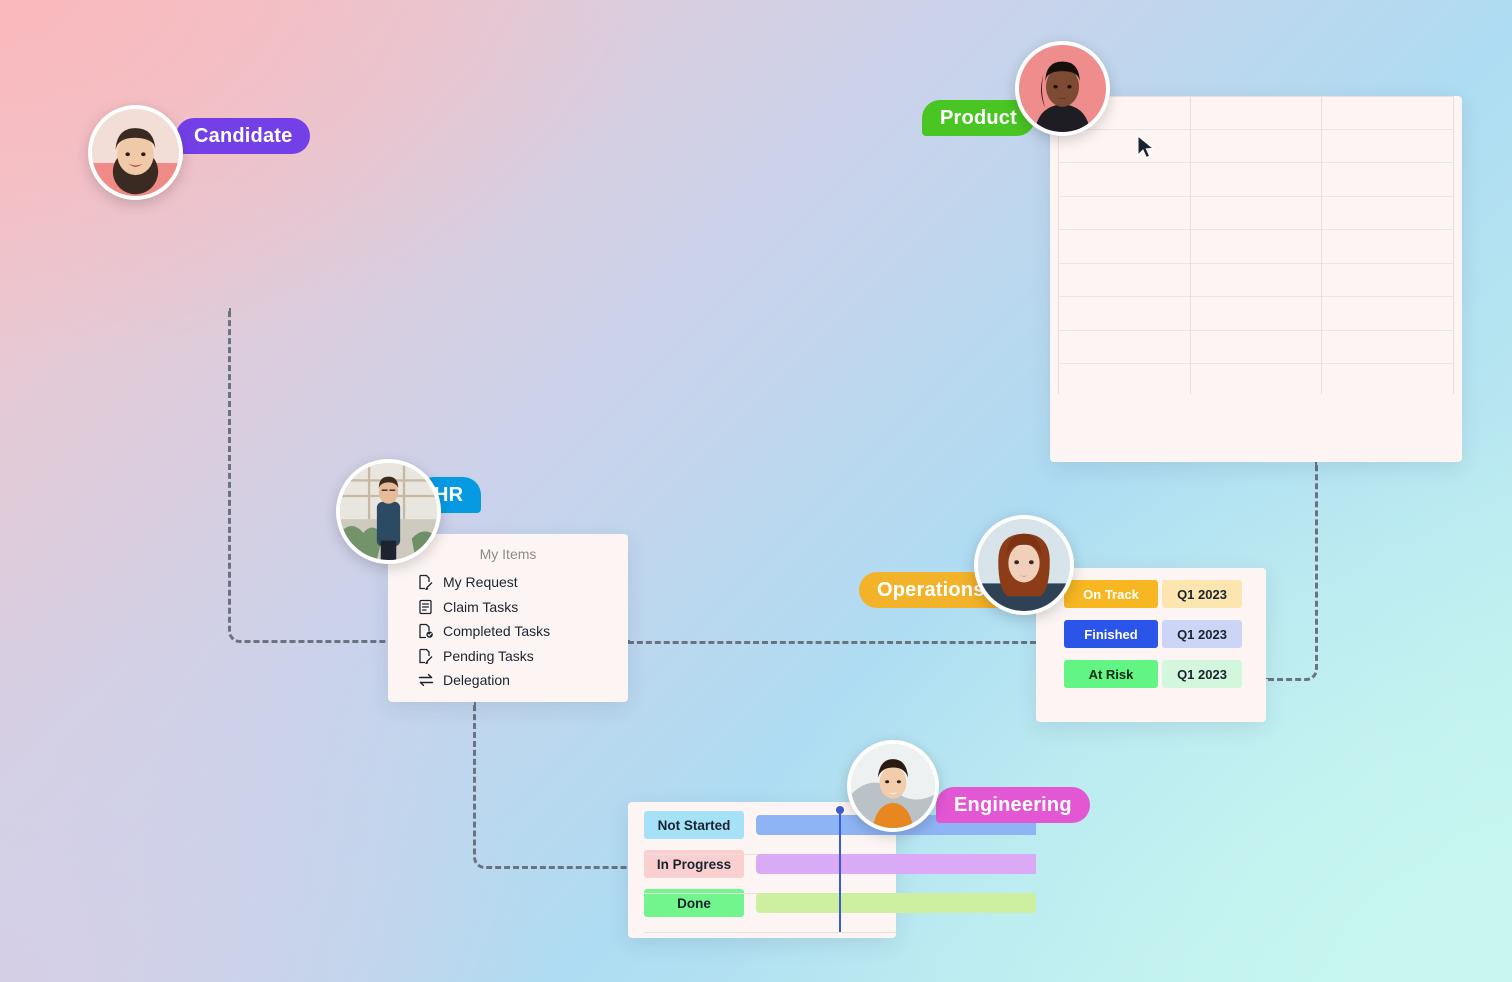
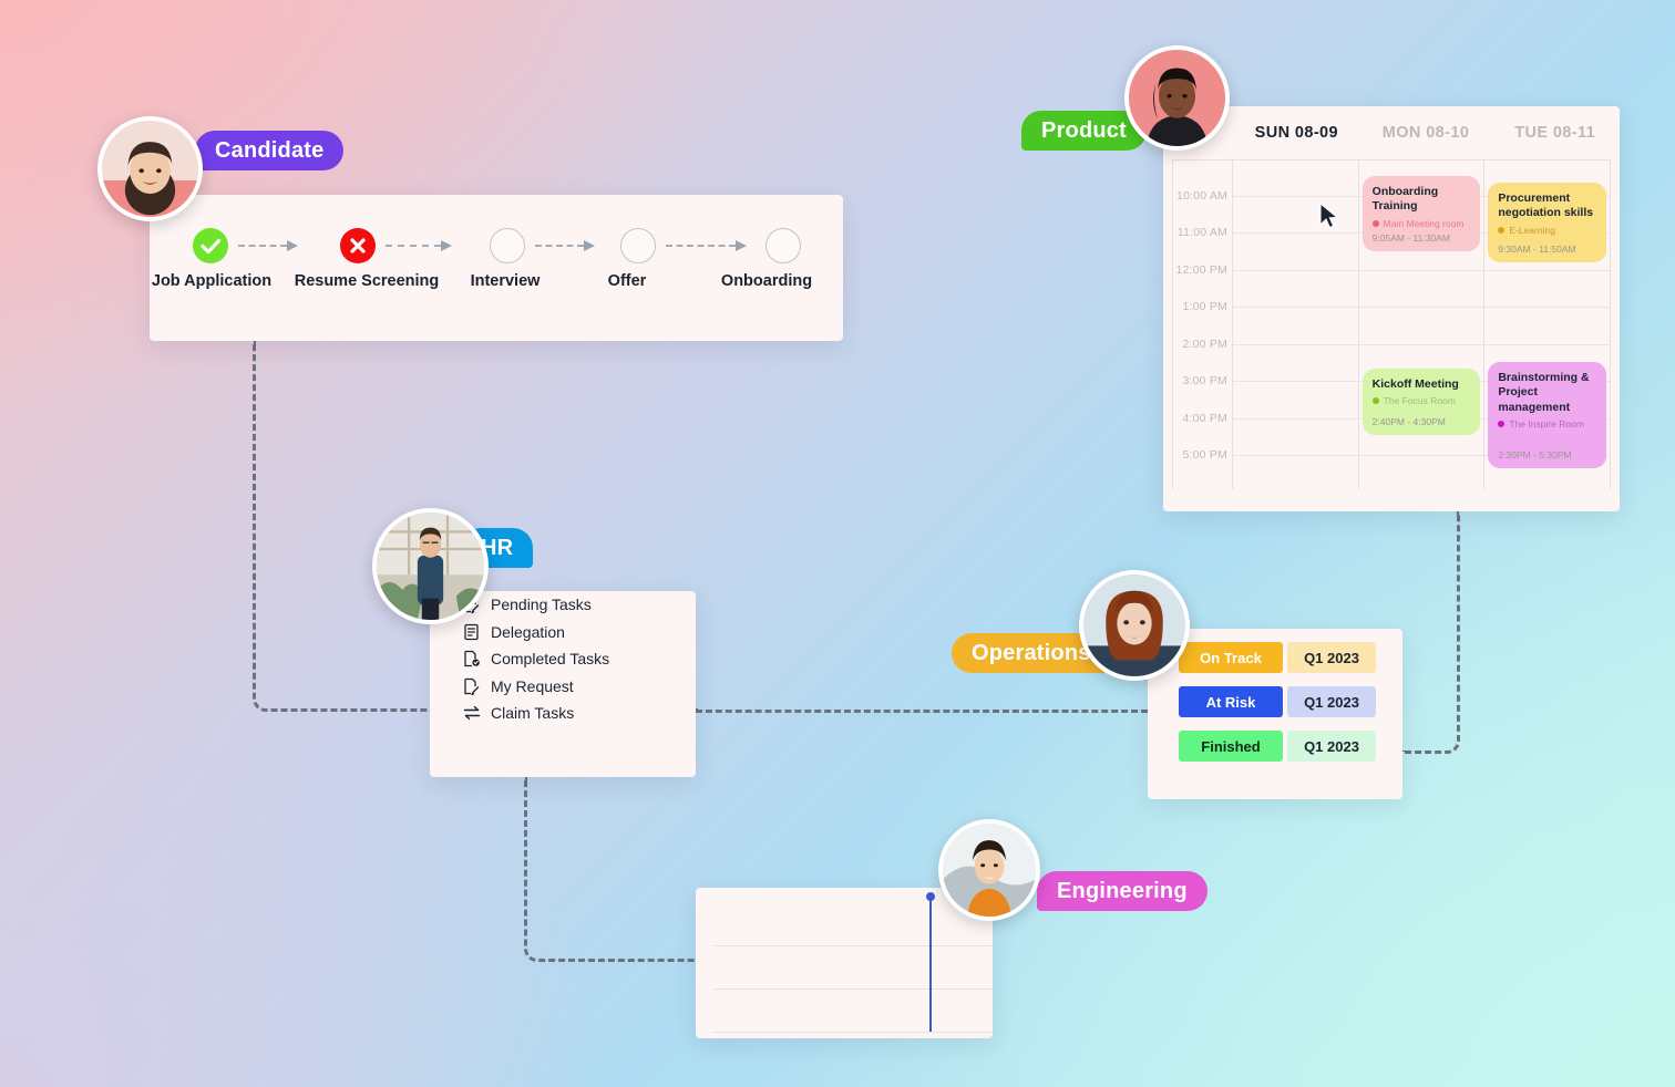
+ Job Application
+ Resume Screening
+ Interview
+ Offer
+ Onboarding
  Candidate
+ SUN 08-09
+ MON 08-10
+ TUE 08-11
+ 10:00 AM
+ 11:00 AM
+ 12:00 PM
+ 1:00 PM
+ 2:00 PM
+ 3:00 PM
+ 4:00 PM
+ 5:00 PM
+ Onboarding Training
+ Main Meeting room
+ 9:05AM - 11:30AM
+ Kickoff Meeting
+ The Focus Room
+ 2:40PM - 4:30PM
+ Procurement negotiation skills
+ E-Learning
+ 9:30AM - 11:50AM
+ Brainstorming & Project management
+ The Inspire Room
+ 2:30PM - 5:30PM
  Product
- My Items
- My Request
+ Pending Tasks
- Claim Tasks
+ Delegation
  Completed Tasks
- Pending Tasks
+ My Request
- Delegation
+ Claim Tasks
  HR
  On Track
  Q1 2023
- Finished
+ At Risk
  Q1 2023
- At Risk
+ Finished
  Q1 2023
  Operations
- Not Started
- In Progress
- Done
  Engineering
